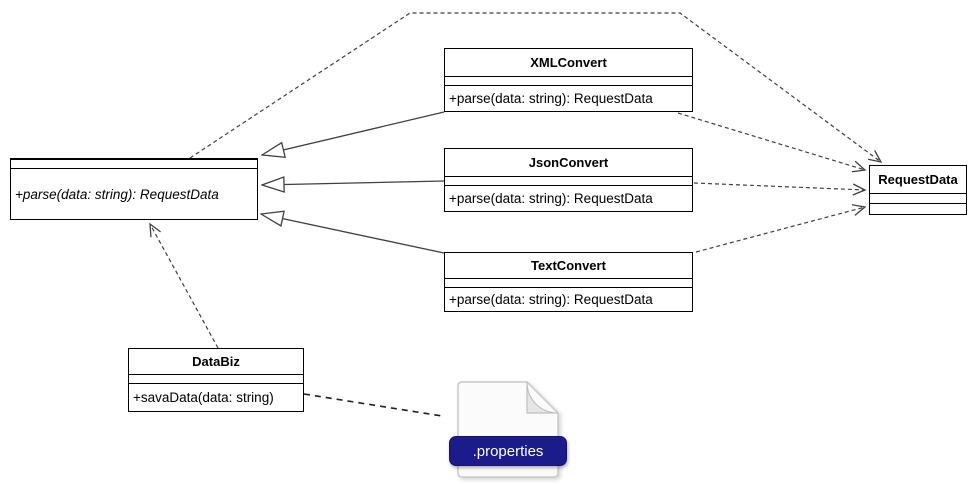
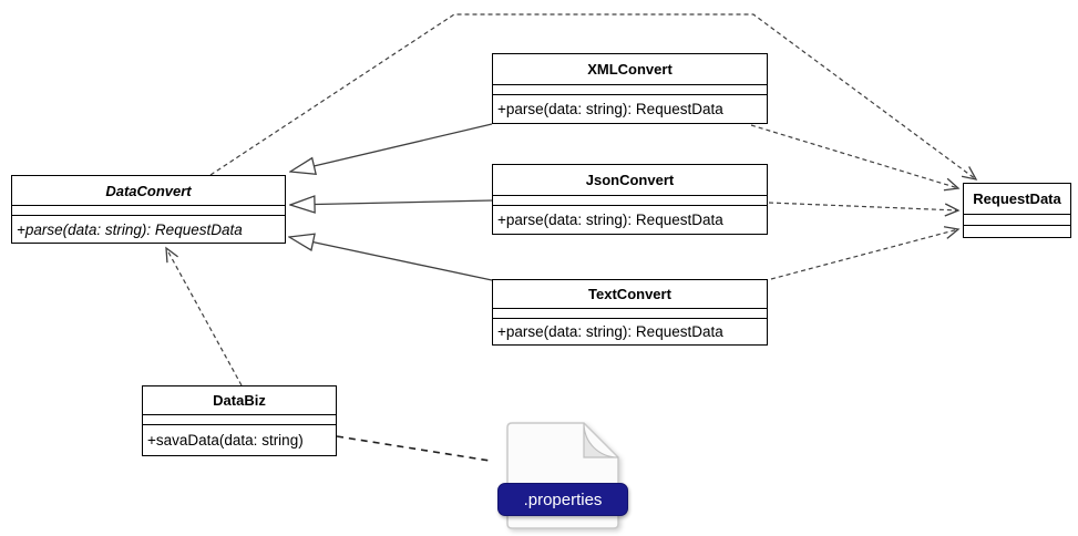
+ DataConvert
  +parse(data: string): RequestData
  XMLConvert
  +parse(data: string): RequestData
  JsonConvert
  +parse(data: string): RequestData
  TextConvert
  +parse(data: string): RequestData
  RequestData
  DataBiz
  +savaData(data: string)
  .properties
